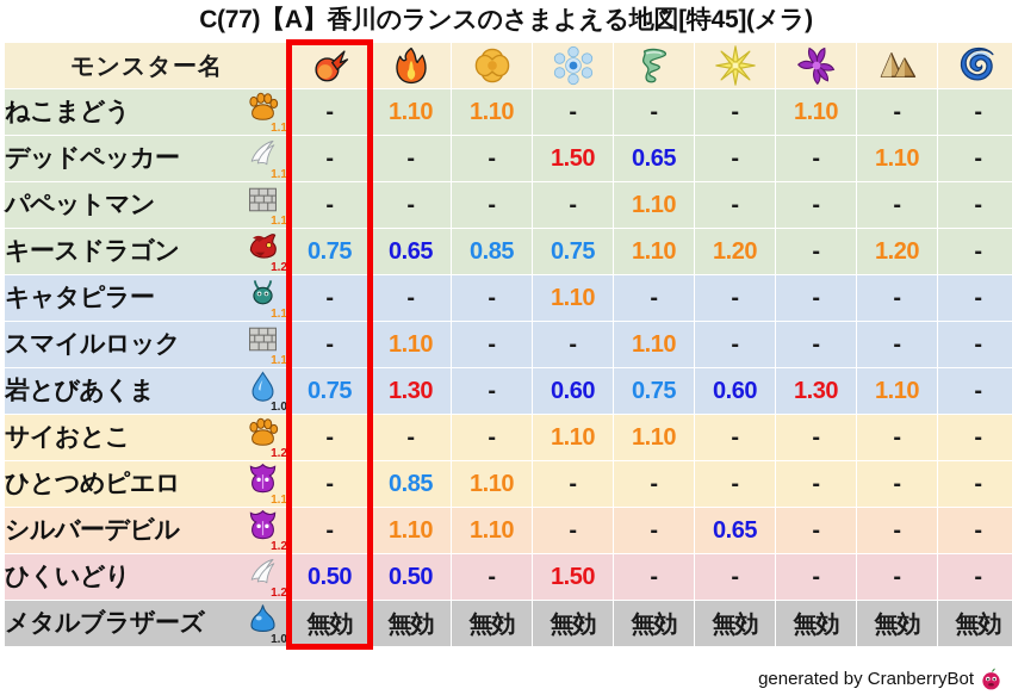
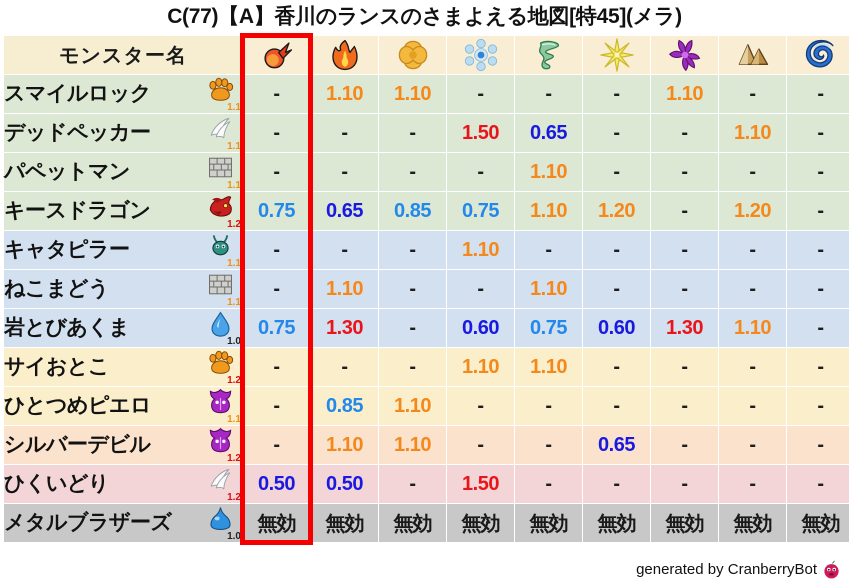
  C(77)【A】香川のランスのさまよえる地図[特45](メラ)
  モンスター名
- ねこまどう1.1	-	1.10	1.10	-	-	-	1.10	-	-
+ スマイルロック1.1	-	1.10	1.10	-	-	-	1.10	-	-
  デッドペッカー1.1	-	-	-	1.50	0.65	-	-	1.10	-
  パペットマン1.1	-	-	-	-	1.10	-	-	-	-
  キースドラゴン1.2	0.75	0.65	0.85	0.75	1.10	1.20	-	1.20	-
  キャタピラー1.1	-	-	-	1.10	-	-	-	-	-
- スマイルロック1.1	-	1.10	-	-	1.10	-	-	-	-
+ ねこまどう1.1	-	1.10	-	-	1.10	-	-	-	-
  岩とびあくま1.0	0.75	1.30	-	0.60	0.75	0.60	1.30	1.10	-
  サイおとこ1.2	-	-	-	1.10	1.10	-	-	-	-
  ひとつめピエロ1.1	-	0.85	1.10	-	-	-	-	-	-
  シルバーデビル1.2	-	1.10	1.10	-	-	0.65	-	-	-
  ひくいどり1.2	0.50	0.50	-	1.50	-	-	-	-	-
  メタルブラザーズ1.0	無効	無効	無効	無効	無効	無効	無効	無効	無効
  generated by CranberryBot
